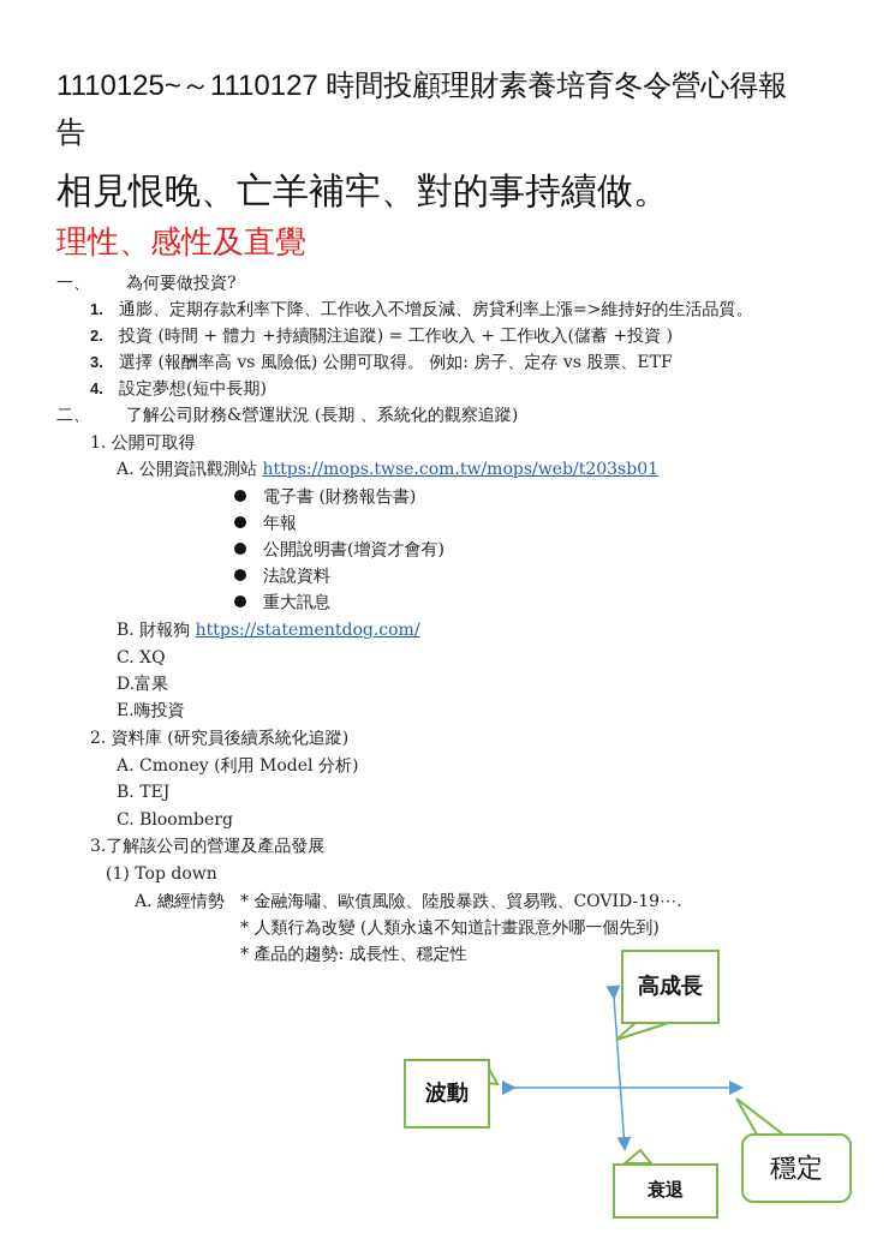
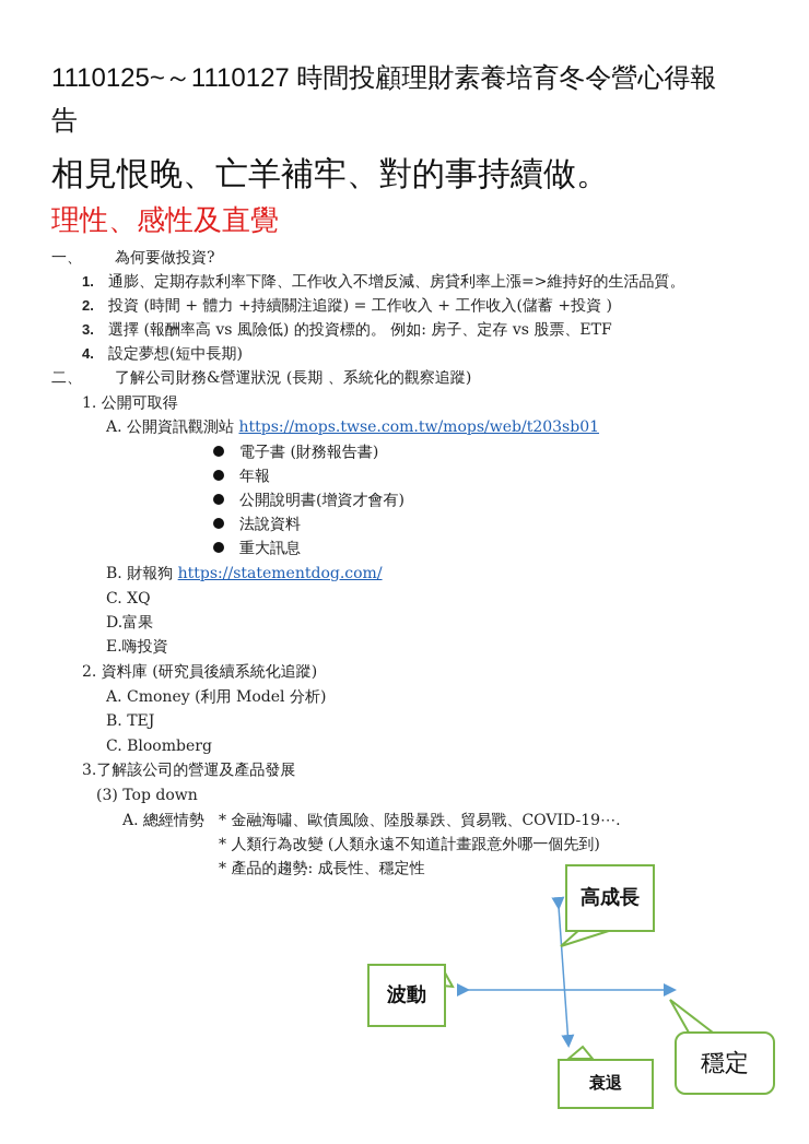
  1110125~～1110127 時間投顧理財素養培育冬令營心得報
  告
  相見恨晚、亡羊補牢、對的事持續做。
  理性、感性及直覺
  一、
  為何要做投資?
  1. 通膨、定期存款利率下降、工作收入不增反減、房貸利率上漲=>維持好的生活品質。
  2. 投資 (時間 + 體力 +持續關注追蹤) = 工作收入 + 工作收入(儲蓄 +投資 )
- 3. 選擇 (報酬率高 vs 風險低) 公開可取得。 例如: 房子、定存 vs 股票、ETF
+ 3. 選擇 (報酬率高 vs 風險低) 的投資標的。 例如: 房子、定存 vs 股票、ETF
  4. 設定夢想(短中長期)
  二、
  了解公司財務&營運狀況 (長期 、系統化的觀察追蹤)
  1. 公開可取得
  A. 公開資訊觀測站 https://mops.twse.com.tw/mops/web/t203sb01
  電子書 (財務報告書)
  年報
  公開說明書(增資才會有)
  法說資料
  重大訊息
  B. 財報狗 https://statementdog.com/
  C. XQ
  D.富果
  E.嗨投資
  2. 資料庫 (研究員後續系統化追蹤)
  A. Cmoney (利用 Model 分析)
  B. TEJ
  C. Bloomberg
  3.了解該公司的營運及產品發展
- (1) Top down
+ (3) Top down
  A. 總經情勢
  * 金融海嘯、歐債風險、陸股暴跌、貿易戰、COVID-19⋯.
  * 人類行為改變 (人類永遠不知道計畫跟意外哪一個先到)
  * 產品的趨勢: 成長性、穩定性
  高成長
  波動
  衰退
  穩定
